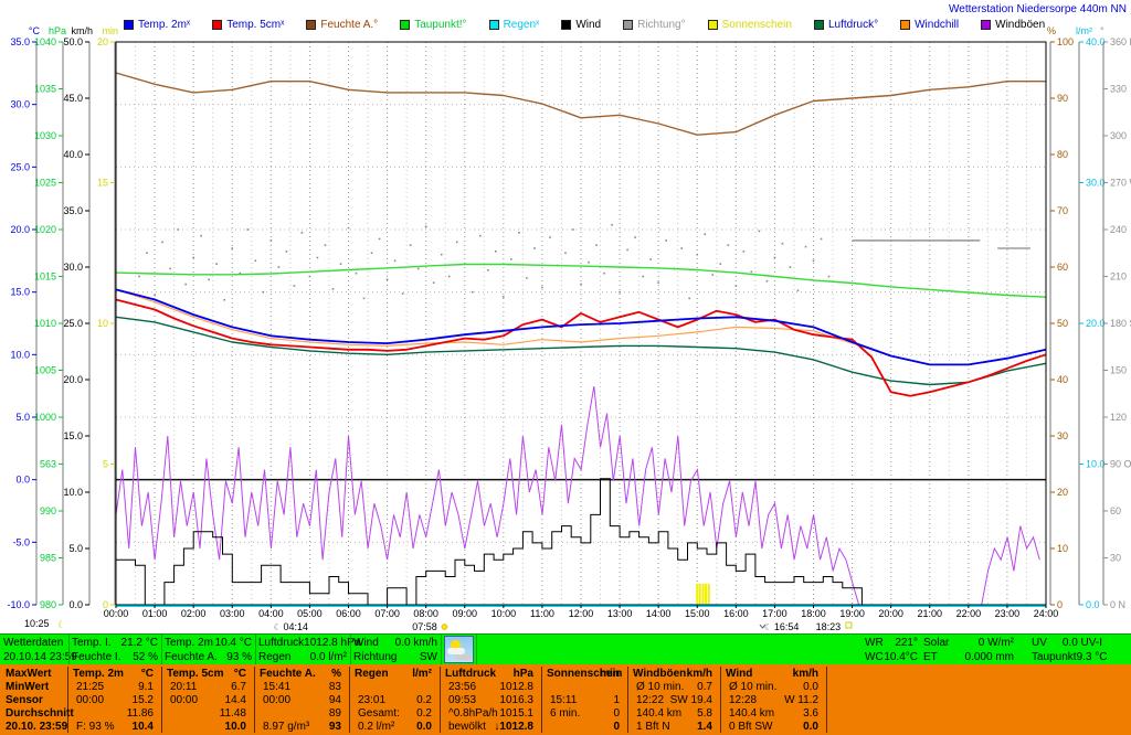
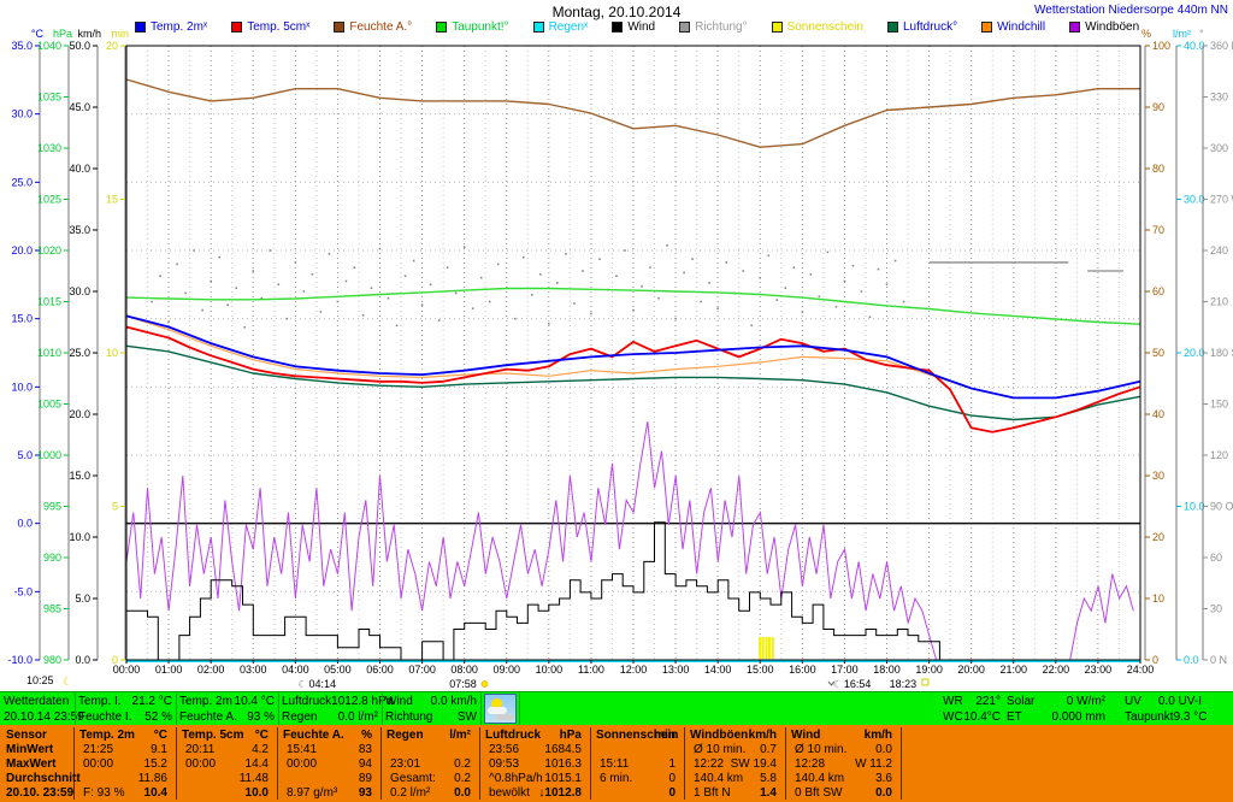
+ Montag, 20.10.2014
  Wetterstation Niedersorpe 440m NN
  °C
  35.0
  30.0
  25.0
  20.0
  15.0
  10.0
  5.0
  0.0
  -5.0
  -10.0
  hPa
  1040
  1035
  1030
  1025
  1020
  1015
  1010
  1005
  1000
- 563
+ 995
  990
  985
  980
  km/h
  50.0
  45.0
  40.0
  35.0
  30.0
  25.0
  20.0
  15.0
  10.0
  5.0
  0.0
  min
  20
  15
  10
  5
  0
  %
  100
  90
  80
  70
  60
  50
  40
  30
  20
  10
  0
  l/m²
  40.0
  30.0
  20.0
  10.0
  0.0
  °
  360
  330
  300
  270
  240
  210
  180
  150
  120
  90 O
  60
  30
  0 N
  00:00
  01:00
  02:00
  03:00
  04:00
  05:00
  06:00
  07:00
  08:00
  09:00
  10:00
  11:00
  12:00
  13:00
  14:00
  15:00
  16:00
  17:00
  18:00
  19:00
  20:00
  21:00
  22:00
  23:00
  24:00
  ☾
  04:14
  07:58
  ☾
  16:54
  18:23
  10:25
  ☾
  Temp. 2mˣ
  Temp. 5cmˣ
  Feuchte A.°
  Taupunkt!°
  Regenˣ
  Wind
  Richtung°
  Sonnenschein
  Luftdruck°
  Windchill
  Windböen
  Wetterdaten
  20.10.14 23:9
  Temp. I.
  21.2 °C
  Feuchte I.
  52 %
  Temp. 2m
  10.4 °C
  Feuchte A.
  93 %
  Luftdruck
  1012.8 ha
  Regen
  0.0 l/m²
  Wind
  0.0 km/h
  Richtung
  SW
  WR
  221°
  WC
  10.4°C
  Solar
  0 W/m²
  ET
  0.000 mm
  UV
  0.0 UV-I
  Taupunkt
  9.3 °C
- MaxWert
+ Sensor
  MinWert
- Sensor
+ MaxWert
  Durchschnitt
  20.10. 23:59
  Temp. 2m
  °C
  21:25
  9.1
  00:00
  15.2
  11.86
  F: 93 %
  10.4
  Temp. 5cm
  °C
  20:11
- 6.7
+ 4.2
  00:00
  14.4
  11.48
  10.0
  Feuchte A.
  %
  15:41
  83
  00:00
  94
  89
  8.97 g/m³
  93
  Regen
  l/m²
  23:01
  0.2
  Gesamt:
  0.2
  0.2 l/m²
  0.0
  Luftdruck
  hPa
  23:56
- 1012.8
+ 1684.5
  09:53
  1016.3
  ^0.8hPa/h
  1015.1
  bewölkt
  ↓1012.8
  Sonnenschein
  min
  15:11
  1
  6 min.
  0
  0
  Windböen
  km/h
  Ø 10 min.
  0.7
  12:22
  SW 19.4
  140.4 km
  5.8
  1 Bft N
  1.4
  Wind
  km/h
  Ø 10 min.
  0.0
  12:28
  W 11.2
  140.4 km
  3.6
  0 Bft SW
  0.0
